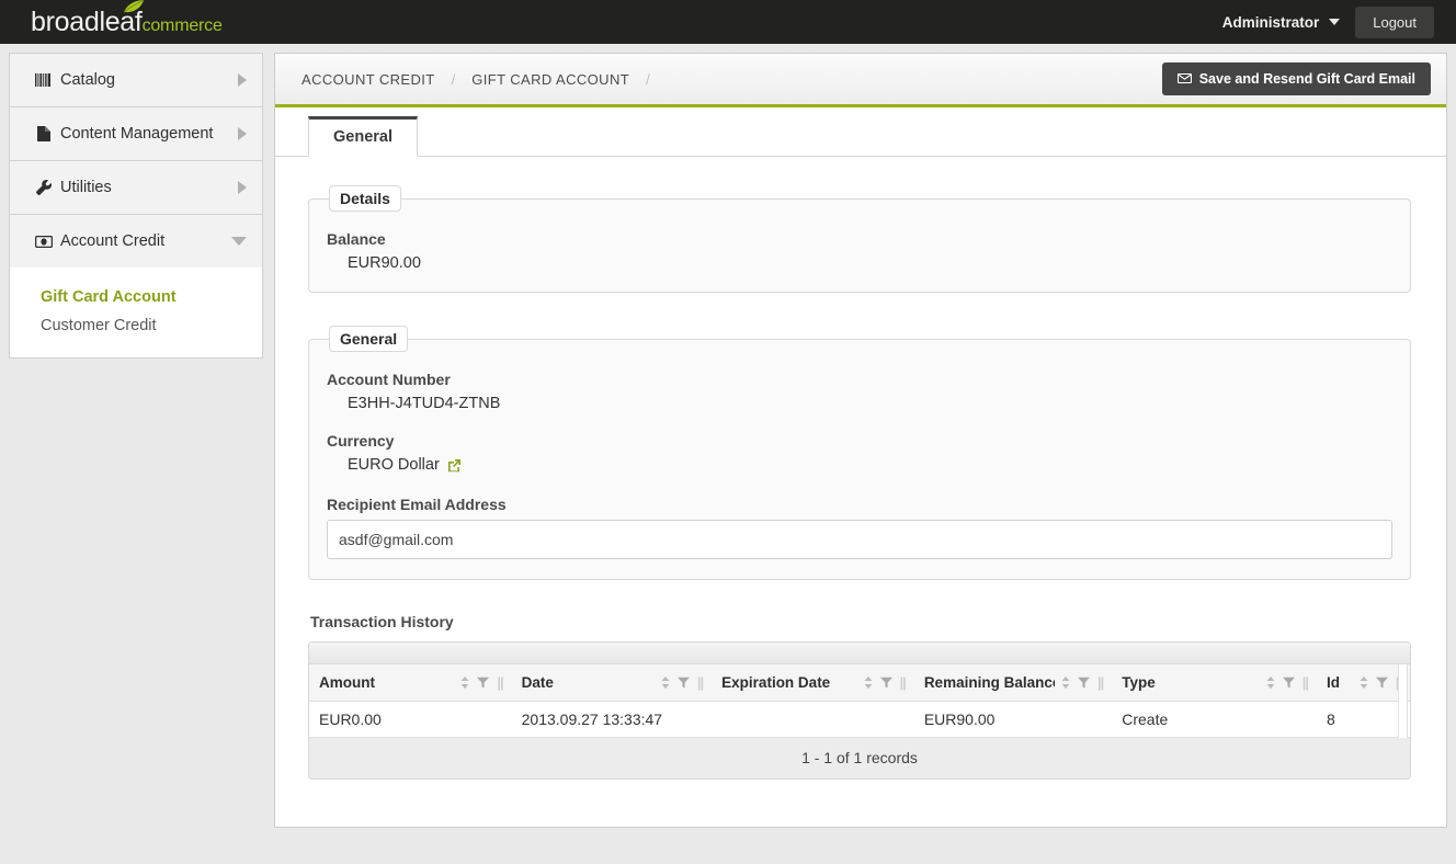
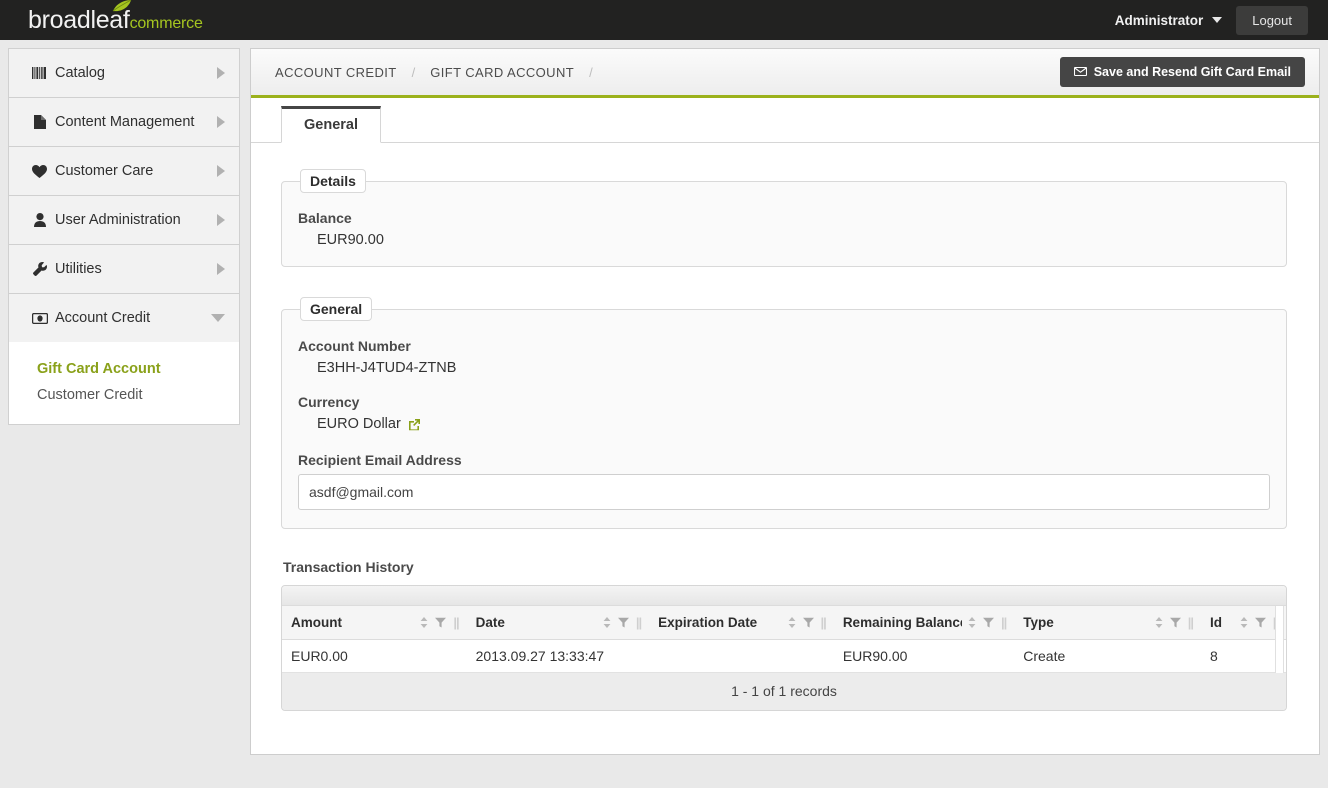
  broadleaf
  commerce
  Administrator
  Logout
  Catalog
  Content Management
+ Customer Care
+ User Administration
  Utilities
  Account Credit
  Gift Card Account
  Customer Credit
  ACCOUNT CREDIT
  /
  GIFT CARD ACCOUNT
  /
  Save and Resend Gift Card Email
  General
  Details
  Balance
  EUR90.00
  General
  Account Number
  E3HH-J4TUD4-ZTNB
  Currency
  EURO Dollar
  Recipient Email Address
  asdf@gmail.com
  Transaction History
  Amount ||	Date ||	Expiration Date ||	Remaining Balanc ||	Type ||	Id
  EUR0.00	2013.09.27 13:33:47		EUR90.00	Create	8
  1 - 1 of 1 records
